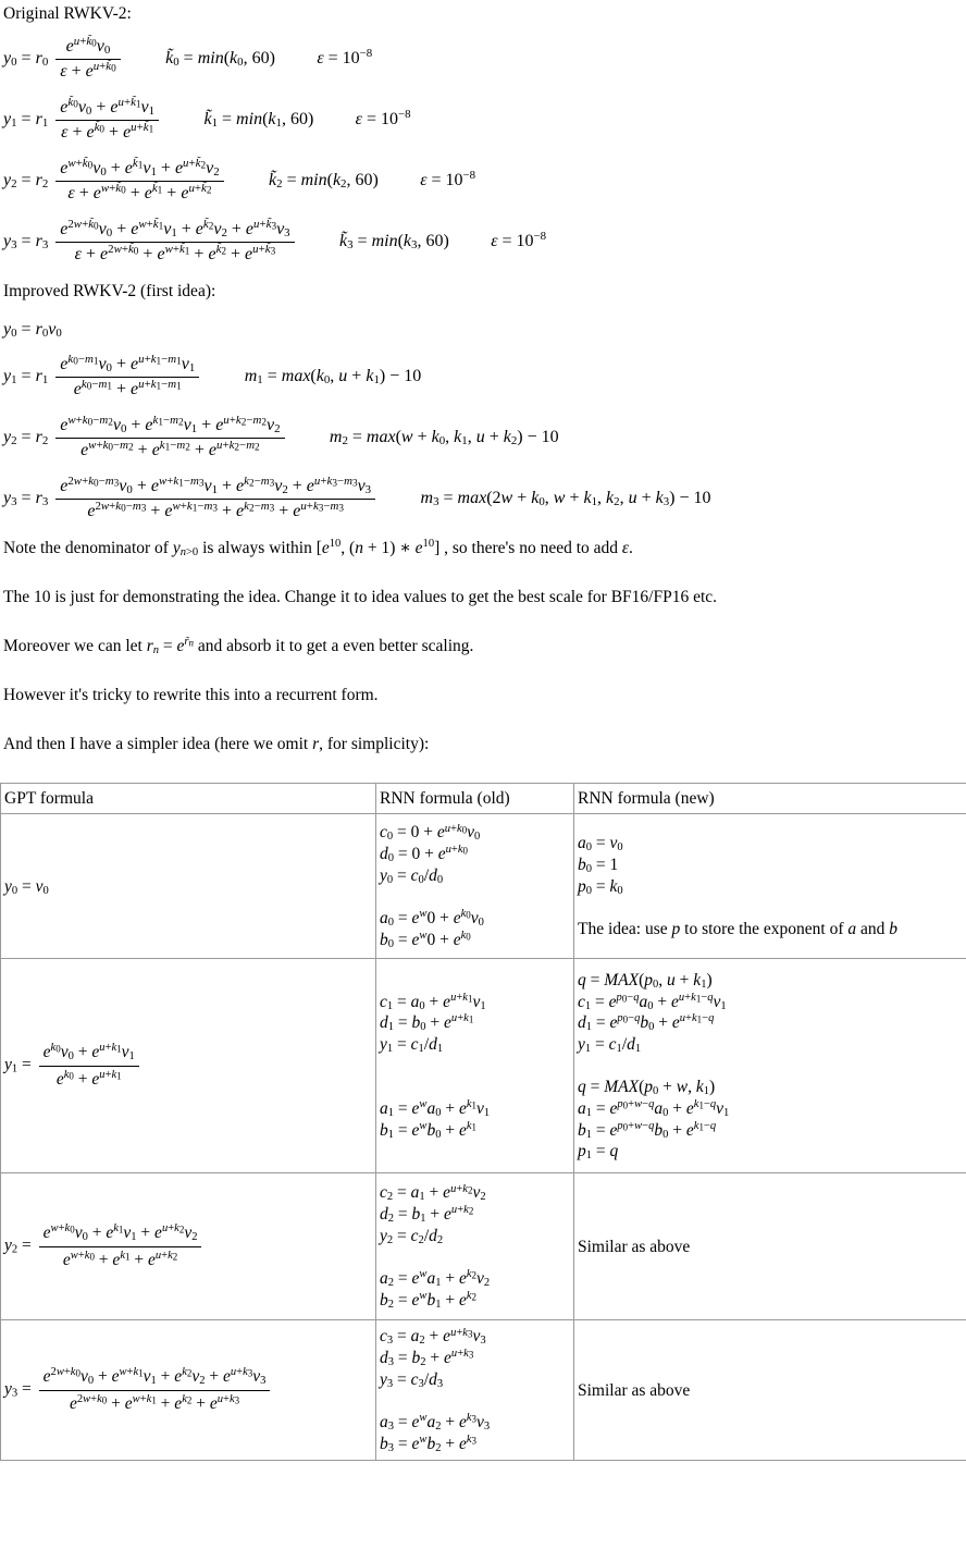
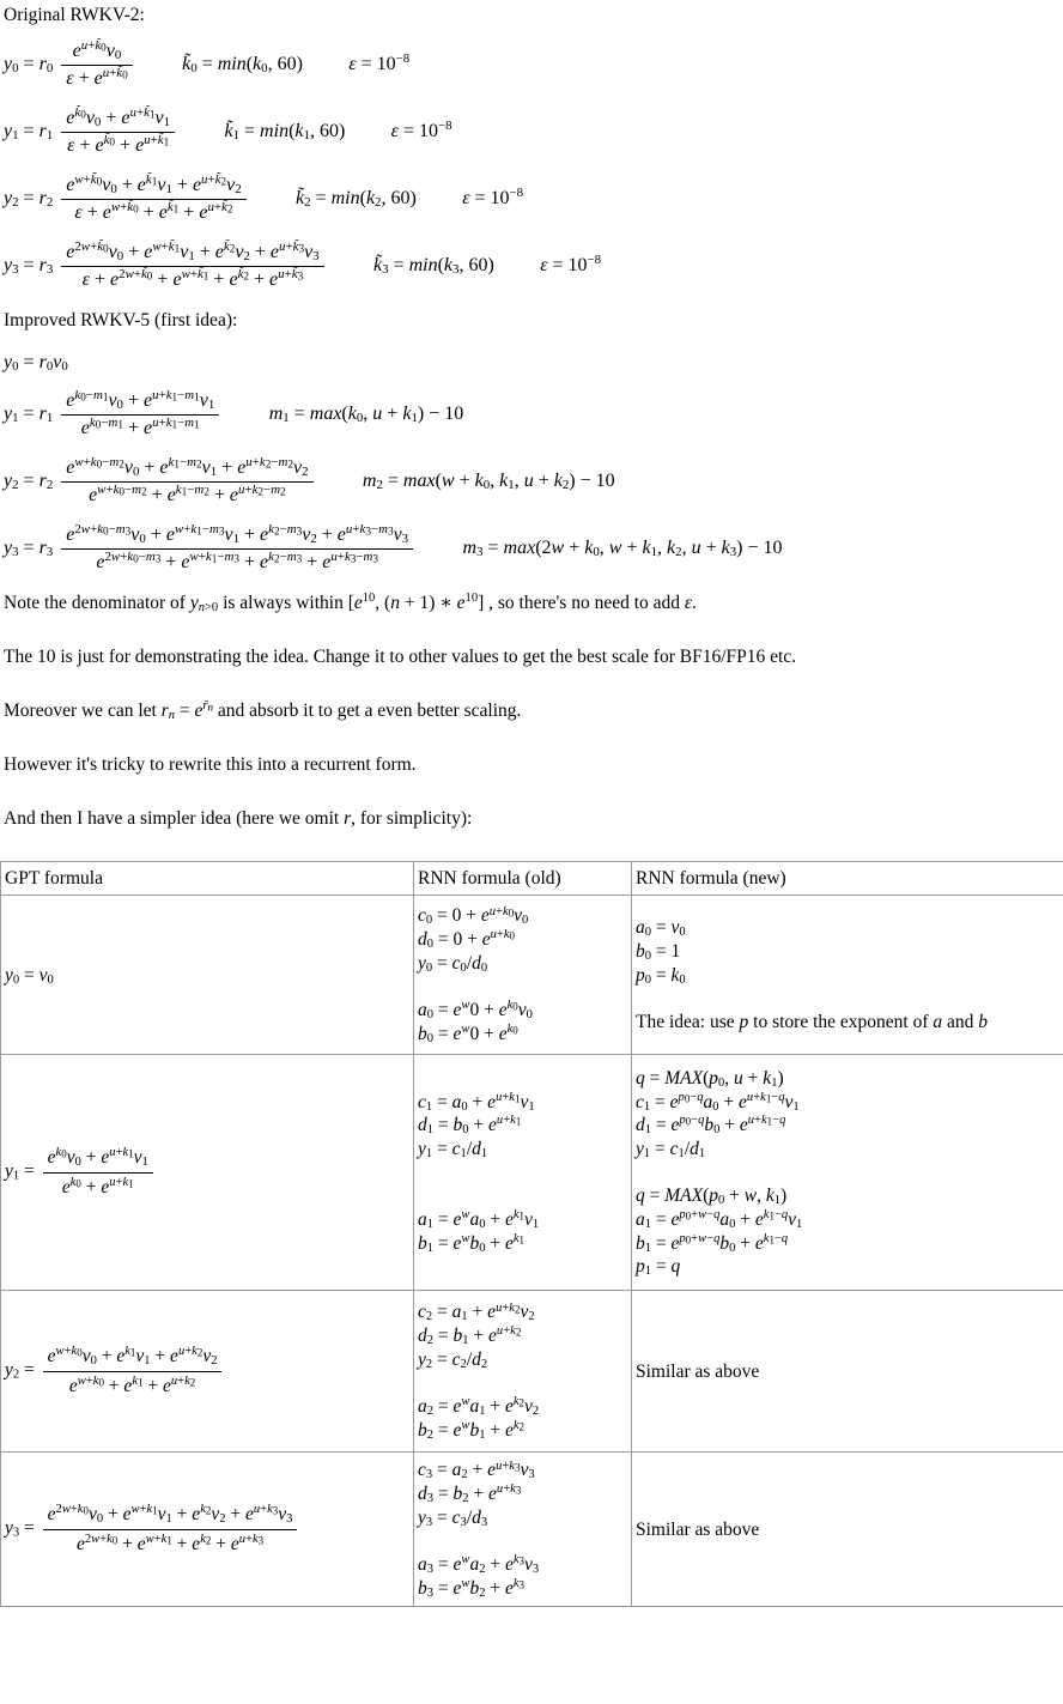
  Original RWKV-2:
  y0 = r0
  eu+k̃0v0
  ε + eu+k̃0
  k̃0 = min(k0, 60) ε = 10−8
  y1 = r1
  ek̃0v0 + eu+k̃1v1
  ε + ek̃0 + eu+k̃1
  k̃1 = min(k1, 60) ε = 10−8
  y2 = r2
  ew+k̃0v0 + ek̃1v1 + eu+k̃2v2
  ε + ew+k̃0 + ek̃1 + eu+k̃2
  k̃2 = min(k2, 60) ε = 10−8
  y3 = r3
  e2w+k̃0v0 + ew+k̃1v1 + ek̃2v2 + eu+k̃3v3
  ε + e2w+k̃0 + ew+k̃1 + ek̃2 + eu+k̃3
  k̃3 = min(k3, 60) ε = 10−8
- Improved RWKV-2 (first idea):
+ Improved RWKV-5 (first idea):
  y0 = r0v0
  y1 = r1
  ek0−m1v0 + eu+k1−m1v1
  ek0−m1 + eu+k1−m1
  m1 = max(k0, u + k1) − 10
  y2 = r2
  ew+k0−m2v0 + ek1−m2v1 + eu+k2−m2v2
  ew+k0−m2 + ek1−m2 + eu+k2−m2
  m2 = max(w + k0, k1, u + k2) − 10
  y3 = r3
  e2w+k0−m3v0 + ew+k1−m3v1 + ek2−m3v2 + eu+k3−m3v3
  e2w+k0−m3 + ew+k1−m3 + ek2−m3 + eu+k3−m3
  m3 = max(2w + k0, w + k1, k2, u + k3) − 10
  Note the denominator of yn>0 is always within [e10, (n + 1) ∗ e10] , so there's no need to add ε.
- The 10 is just for demonstrating the idea. Change it to idea values to get the best scale for BF16/FP16 etc.
+ The 10 is just for demonstrating the idea. Change it to other values to get the best scale for BF16/FP16 etc.
  Moreover we can let rn = er̃n and absorb it to get a even better scaling.
  However it's tricky to rewrite this into a recurrent form.
  And then I have a simpler idea (here we omit r, for simplicity):
  GPT formula	RNN formula (old)	RNN formula (new)
  y0 = v0	c0 = 0 + eu+k0v0d0 = 0 + eu+k0y0 = c0/d0 a0 = ew0 + ek0v0b0 = ew0 + ek0	a0 = v0b0 = 1p0 = k0 The idea: use p to store the exponent of a and b
  y1 = ek0v0 + eu+k1v1ek0 + eu+k1	c1 = a0 + eu+k1v1d1 = b0 + eu+k1y1 = c1/d1 a1 = ewa0 + ek1v1b1 = ewb0 + ek1	q = MAX(p0, u + k1)c1 = ep0−qa0 + eu+k1−qv1d1 = ep0−qb0 + eu+k1−qy1 = c1/d1 q = MAX(p0 + w, k1)a1 = ep0+w−qa0 + ek1−qv1b1 = ep0+w−qb0 + ek1−qp1 = q
  y2 = ew+k0v0 + ek1v1 + eu+k2v2ew+k0 + ek1 + eu+k2	c2 = a1 + eu+k2v2d2 = b1 + eu+k2y2 = c2/d2 a2 = ewa1 + ek2v2b2 = ewb1 + ek2	Similar as above
  y3 = e2w+k0v0 + ew+k1v1 + ek2v2 + eu+k3v3e2w+k0 + ew+k1 + ek2 + eu+k3	c3 = a2 + eu+k3v3d3 = b2 + eu+k3y3 = c3/d3 a3 = ewa2 + ek3v3b3 = ewb2 + ek3	Similar as above
